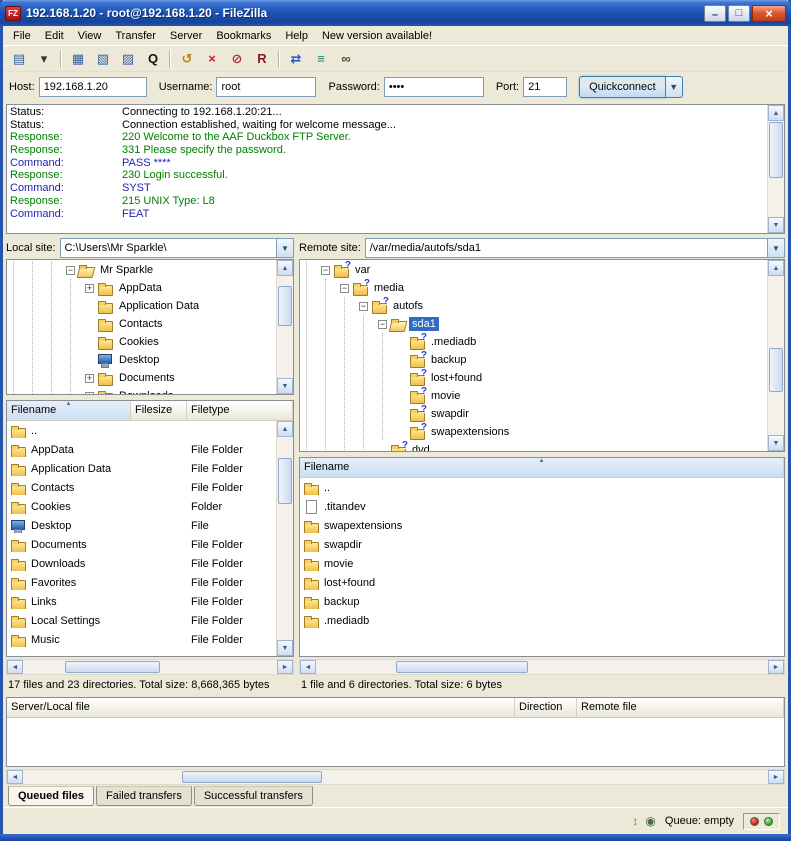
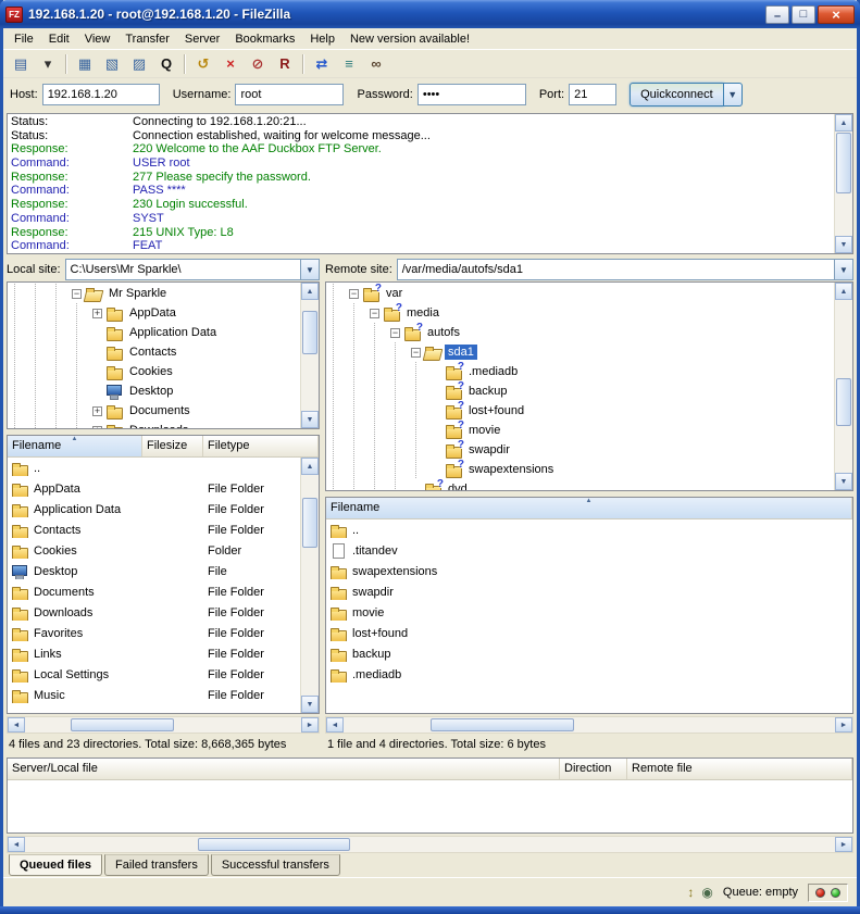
  FZ
  192.168.1.20 - root@192.168.1.20 - FileZilla
  File
  Edit
  View
  Transfer
  Server
  Bookmarks
  Help
  New version available!
  ▤
  ▾
  ▦
  ▧
  ▨
  Q
  ↺
  ×
  ⊘
  R
  ⇄
  ≡
  ∞
  Host:
  192.168.1.20
  Username:
  root
  Password:
  ••••
  Port:
  21
  Quickconnect
  ▼
  Status: Connecting to 192.168.1.20:21...
  Status: Connection established, waiting for welcome message...
  Response: 220 Welcome to the AAF Duckbox FTP Server.
+ Command: USER root
- Response: 331 Please specify the password.
+ Response: 277 Please specify the password.
  Command: PASS ****
  Response: 230 Login successful.
  Command: SYST
  Response: 215 UNIX Type: L8
  Command: FEAT
  Local site:
  C:\Users\Mr Sparkle\
  ▼
  −
  Mr Sparkle
  +
  AppData
  Application Data
  Contacts
  Cookies
  Desktop
  +
  Documents
  Filename
  Filesize
  Filetype
  ..
  AppData
  File Folder
  Application Data
  File Folder
  Contacts
  File Folder
  Cookies
  Folder
  Desktop
  File
  Documents
  File Folder
  Downloads
  File Folder
  Favorites
  File Folder
  Links
  File Folder
  Local Settings
  File Folder
  Music
  File Folder
- 17 files and 23 directories. Total size: 8,668,365 bytes
+ 4 files and 23 directories. Total size: 8,668,365 bytes
  Remote site:
  /var/media/autofs/sda1
  ▼
  −
  ?
  var
  −
  ?
  media
  −
  ?
  autofs
  −
  sda1
  ?
  .mediadb
  ?
  backup
  ?
  lost+found
  ?
  movie
  ?
  swapdir
  ?
  swapextensions
  ?
  dvd
  Filename
  ..
  .titandev
  swapextensions
  swapdir
  movie
  lost+found
  backup
  .mediadb
- 1 file and 6 directories. Total size: 6 bytes
+ 1 file and 4 directories. Total size: 6 bytes
  Server/Local file
  Direction
  Remote file
  Queued files
  Failed transfers
  Successful transfers
  ↕
  ◉
  Queue: empty
